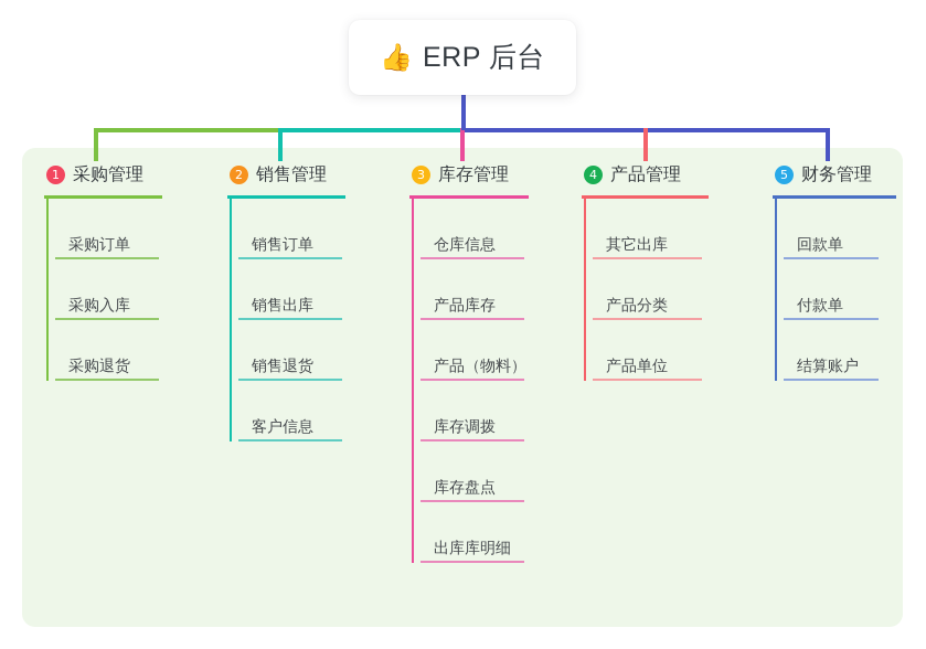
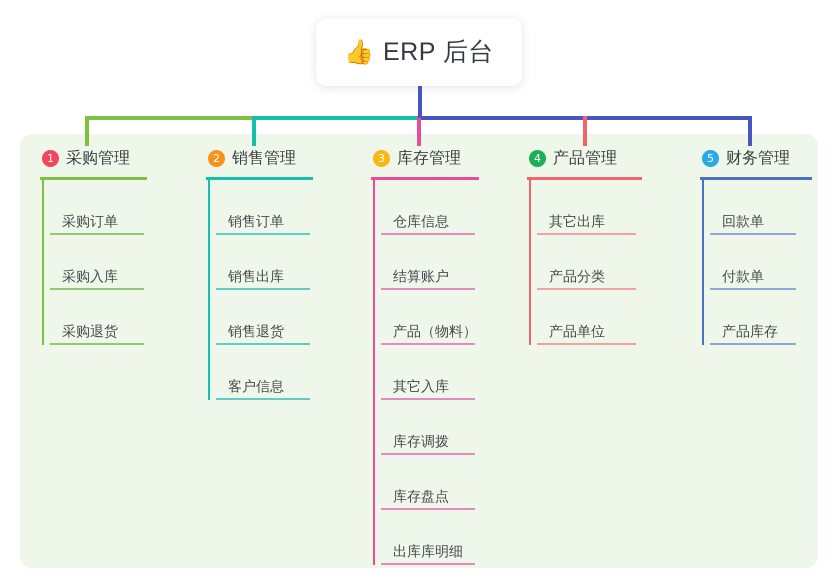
  👍
  ERP 后台
  1
  采购管理
  采购订单
  采购入库
  采购退货
  2
  销售管理
  销售订单
  销售出库
  销售退货
  客户信息
  3
  库存管理
  仓库信息
- 产品库存
+ 结算账户
  产品（物料）
+ 其它入库
  库存调拨
  库存盘点
  出库库明细
  4
  产品管理
  其它出库
  产品分类
  产品单位
  5
  财务管理
  回款单
  付款单
- 结算账户
+ 产品库存
